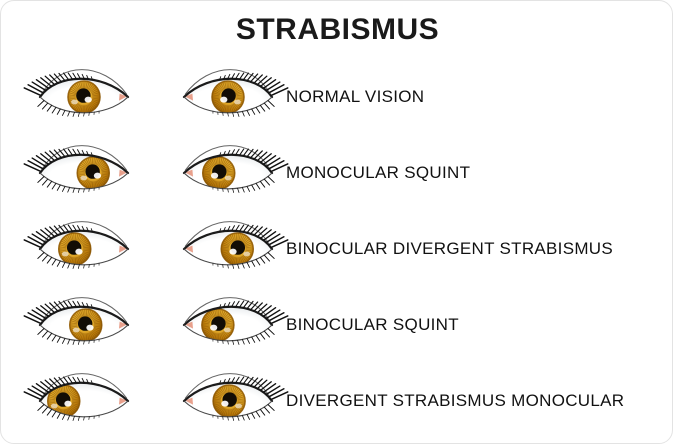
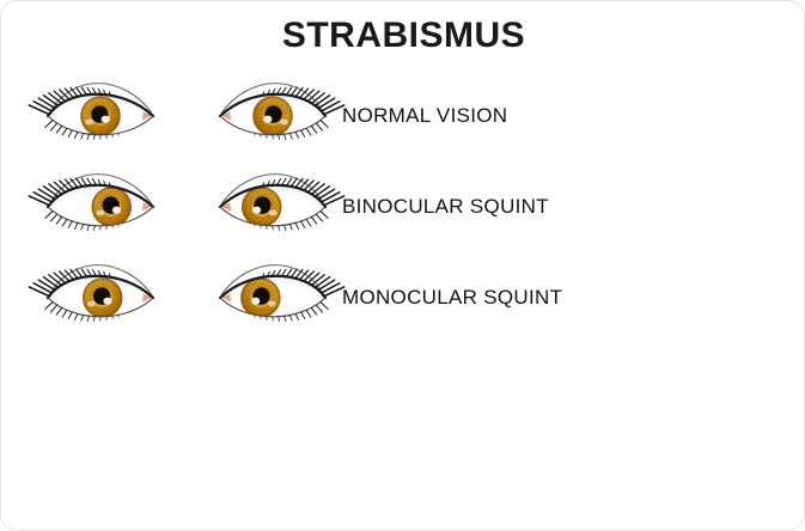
  STRABISMUS
  NORMAL VISION
- MONOCULAR SQUINT
+ BINOCULAR SQUINT
- BINOCULAR DIVERGENT STRABISMUS
- BINOCULAR SQUINT
+ MONOCULAR SQUINT
- DIVERGENT STRABISMUS MONOCULAR
